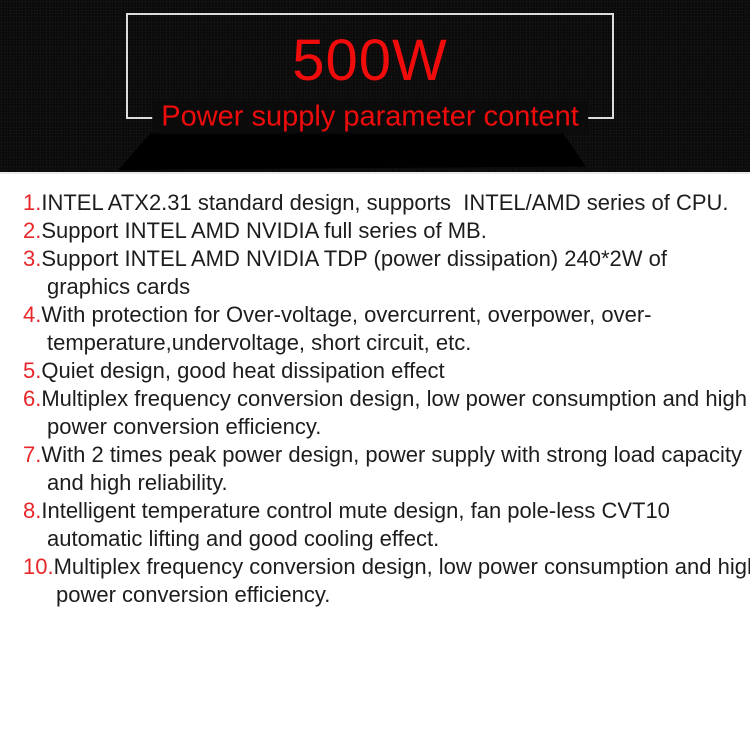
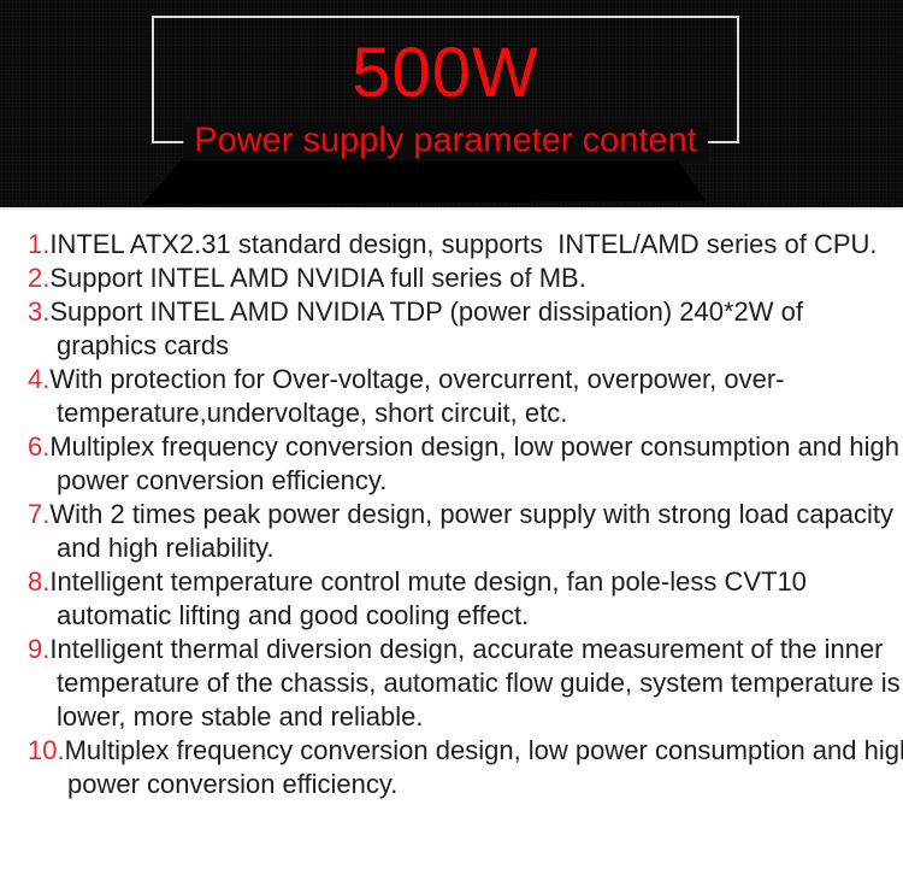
  500W
  Power supply parameter content
  1.INTEL ATX2.31 standard design, supports INTEL/AMD series of CPU.
  2.Support INTEL AMD NVIDIA full series of MB.
  3.Support INTEL AMD NVIDIA TDP (power dissipation) 240*2W of
  graphics cards
  4.With protection for Over-voltage, overcurrent, overpower, over-
  temperature,undervoltage, short circuit, etc.
- 5.Quiet design, good heat dissipation effect
  6.Multiplex frequency conversion design, low power consumption and high
  power conversion efficiency.
  7.With 2 times peak power design, power supply with strong load capacity
  and high reliability.
  8.Intelligent temperature control mute design, fan pole-less CVT10
  automatic lifting and good cooling effect.
+ 9.Intelligent thermal diversion design, accurate measurement of the inner
+ temperature of the chassis, automatic flow guide, system temperature is
+ lower, more stable and reliable.
  10.Multiplex frequency conversion design, low power consumption and hig
  power conversion efficiency.
